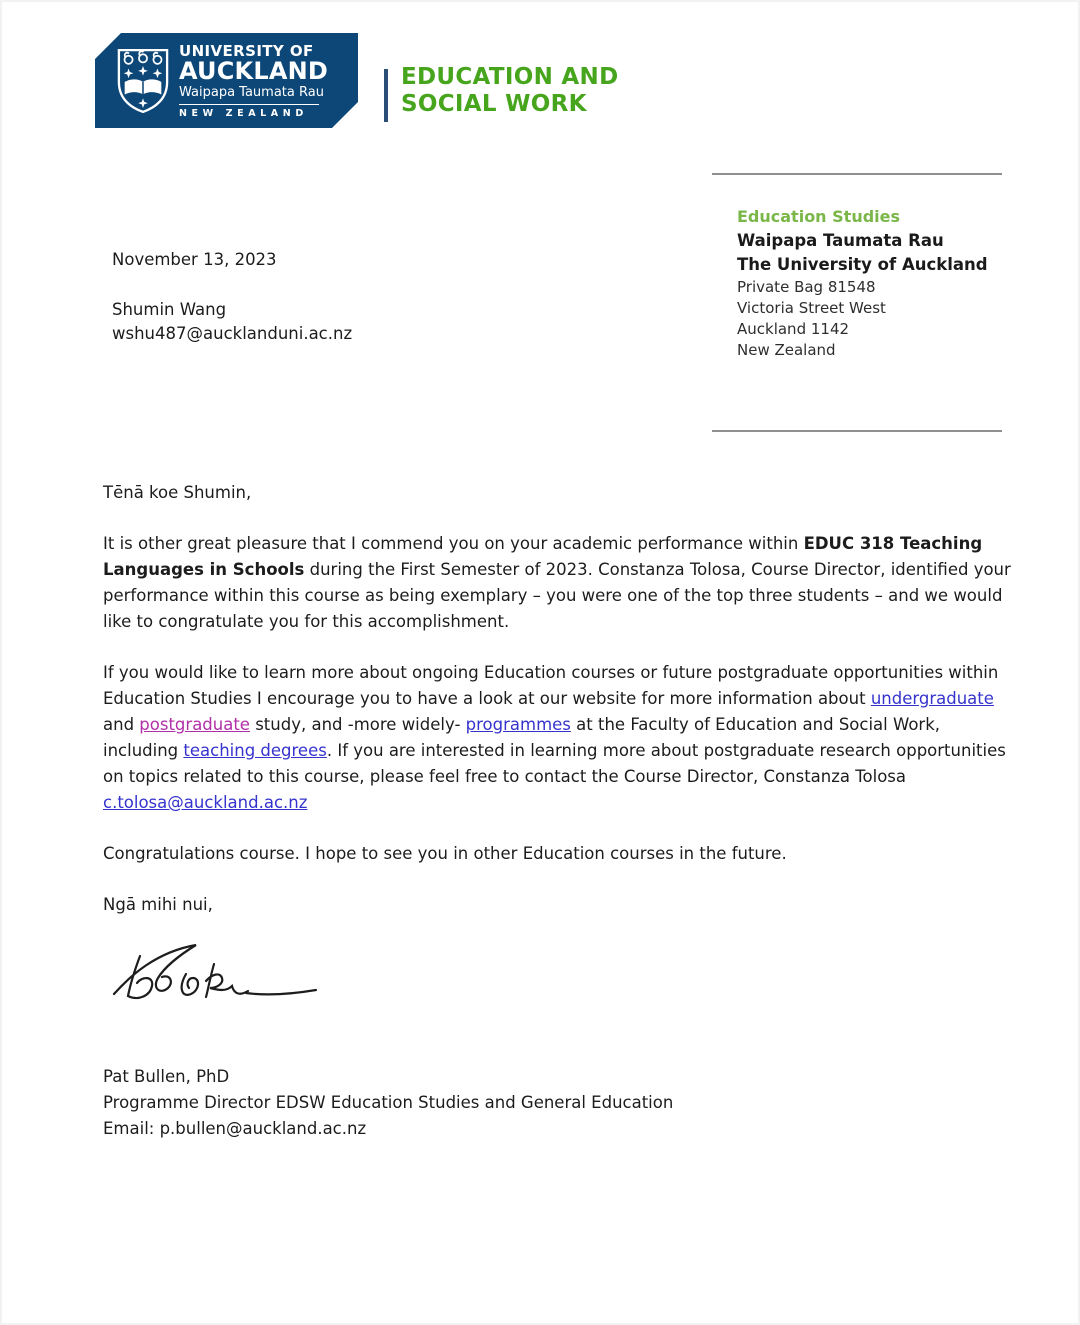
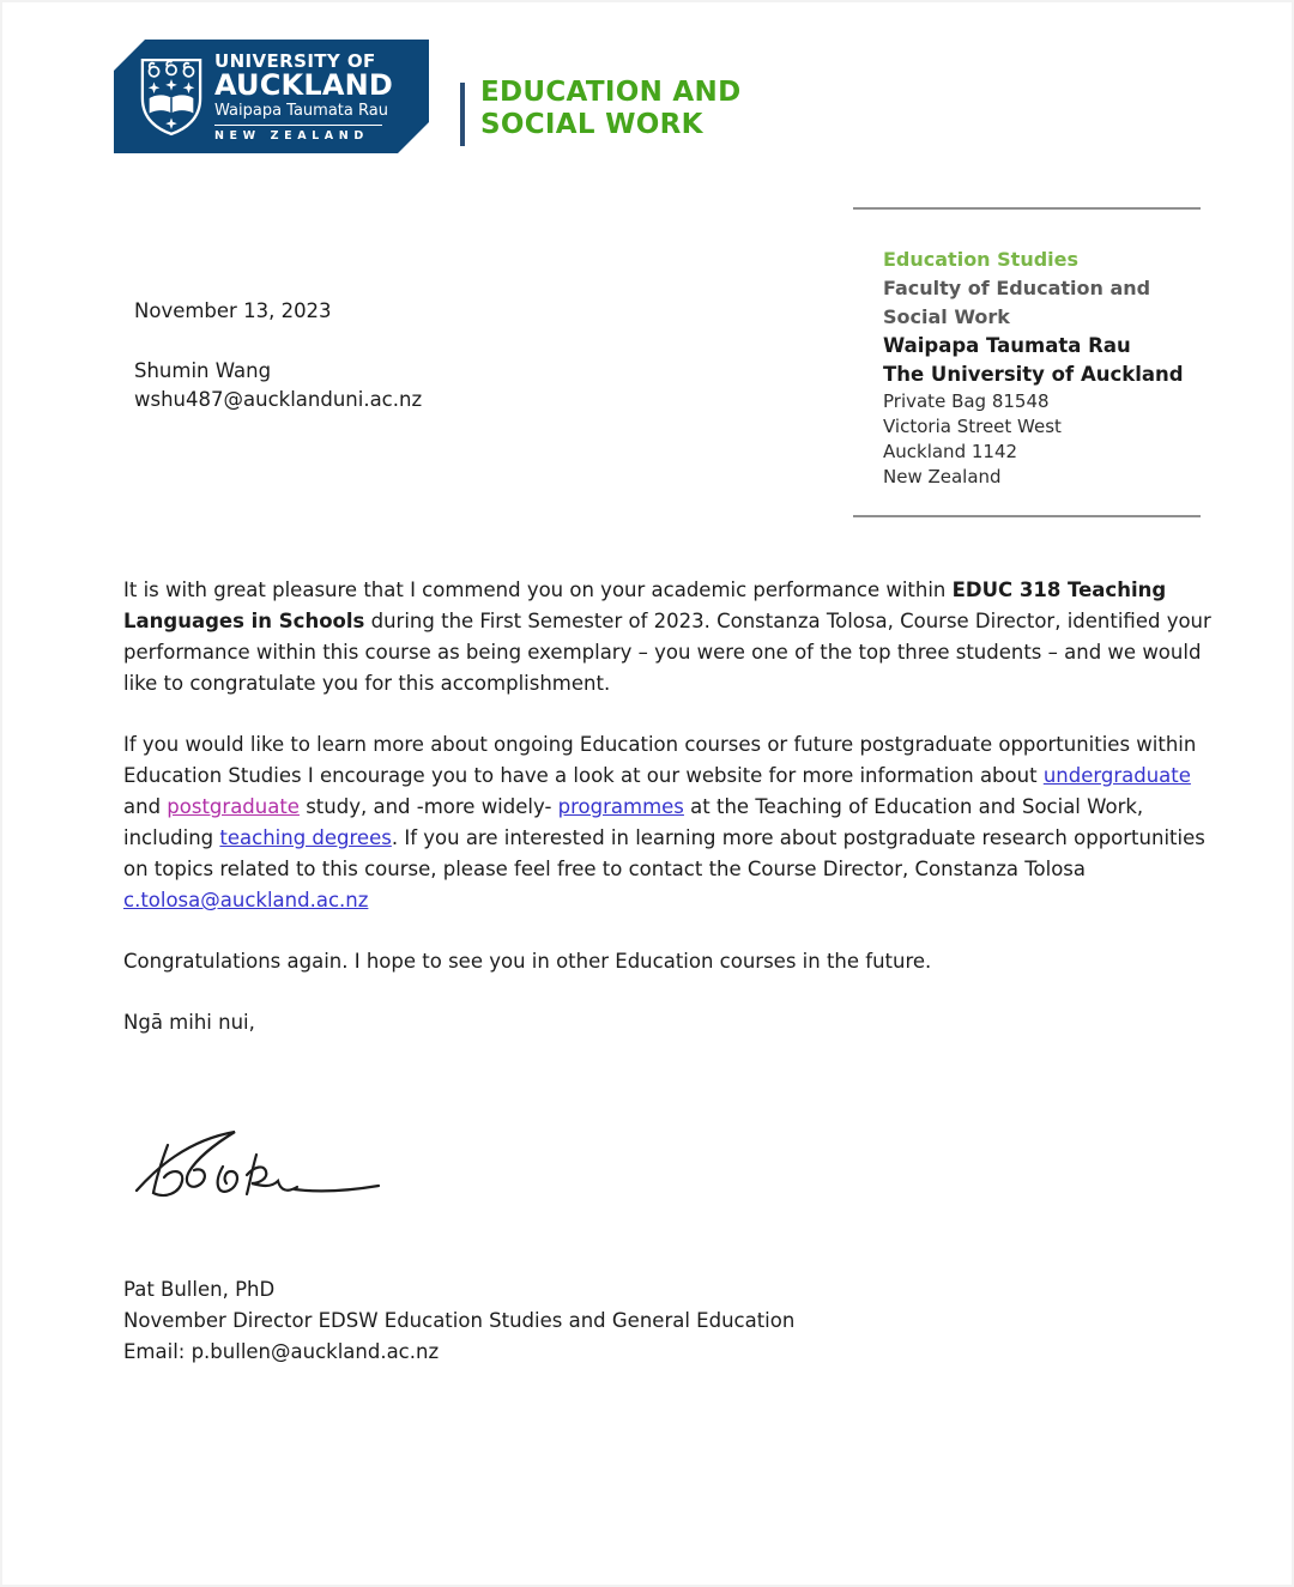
  UNIVERSITY OF
  AUCKLAND
  Waipapa Taumata Rau
  NEW ZEALAND
  EDUCATION AND
  SOCIAL WORK
  Education Studies
+ Faculty of Education and
+ Social Work
  Waipapa Taumata Rau
  The University of Auckland
  Private Bag 81548
  Victoria Street West
  Auckland 1142
  New Zealand
  November 13, 2023
  Shumin Wang
  wshu487@aucklanduni.ac.nz
- Tēnā koe Shumin,
- It is other great pleasure that I commend you on your academic performance within EDUC 318 Teaching Languages in Schools during the First Semester of 2023. Constanza Tolosa, Course Director, identified your performance within this course as being exemplary – you were one of the top three students – and we would like to congratulate you for this accomplishment.
+ It is with great pleasure that I commend you on your academic performance within EDUC 318 Teaching Languages in Schools during the First Semester of 2023. Constanza Tolosa, Course Director, identified your performance within this course as being exemplary – you were one of the top three students – and we would like to congratulate you for this accomplishment.
- If you would like to learn more about ongoing Education courses or future postgraduate opportunities within Education Studies I encourage you to have a look at our website for more information about undergraduate and postgraduate study, and -more widely- programmes at the Faculty of Education and Social Work, including teaching degrees. If you are interested in learning more about postgraduate research opportunities on topics related to this course, please feel free to contact the Course Director, Constanza Tolosa c.tolosa@auckland.ac.nz
+ If you would like to learn more about ongoing Education courses or future postgraduate opportunities within Education Studies I encourage you to have a look at our website for more information about undergraduate and postgraduate study, and -more widely- programmes at the Teaching of Education and Social Work, including teaching degrees. If you are interested in learning more about postgraduate research opportunities on topics related to this course, please feel free to contact the Course Director, Constanza Tolosa c.tolosa@auckland.ac.nz
- Congratulations course. I hope to see you in other Education courses in the future.
+ Congratulations again. I hope to see you in other Education courses in the future.
  Ngā mihi nui,
  Pat Bullen, PhD
- Programme Director EDSW Education Studies and General Education
+ November Director EDSW Education Studies and General Education
  Email: p.bullen@auckland.ac.nz
